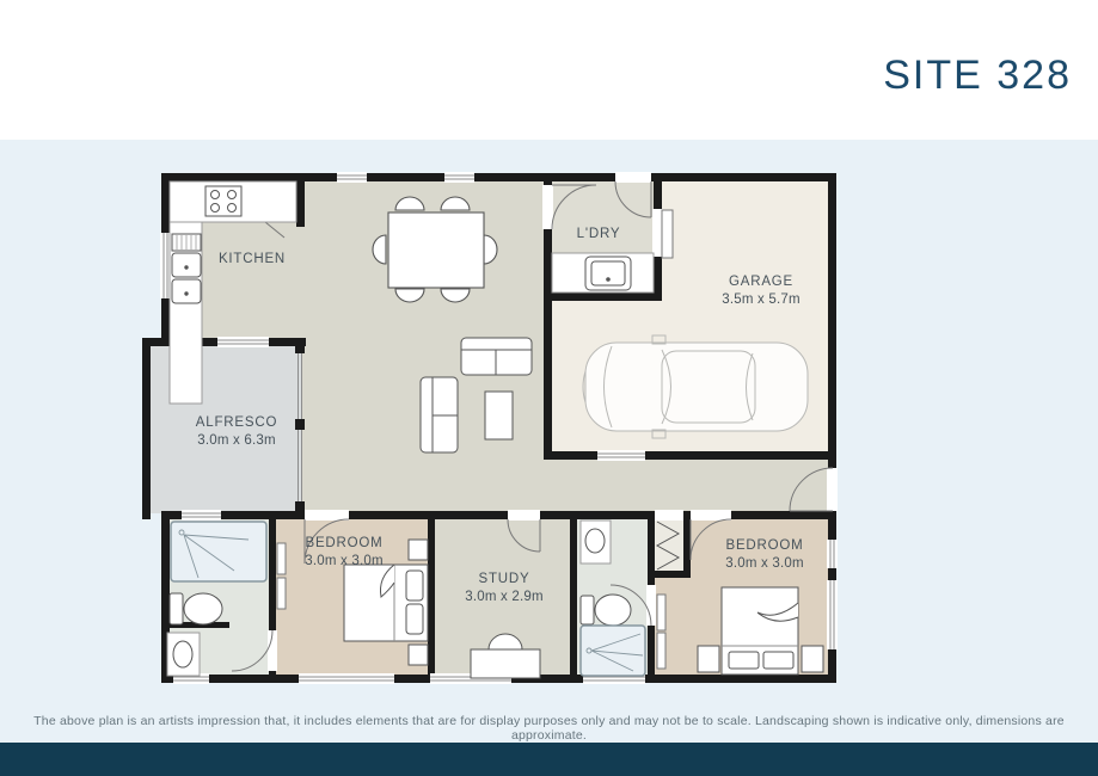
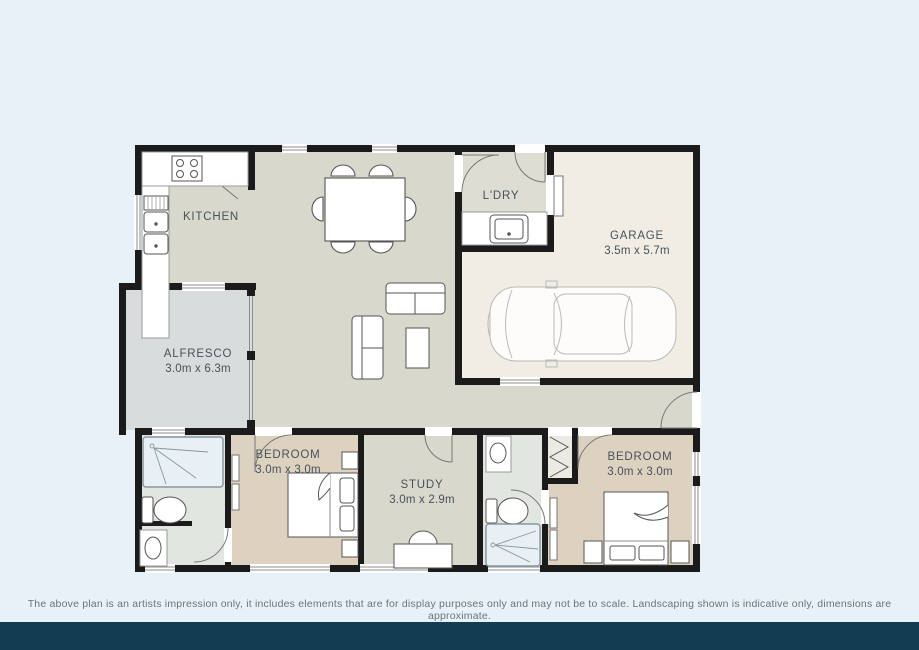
- SITE 328
  KITCHEN
  L'DRY
  GARAGE
  3.5m x 5.7m
  ALFRESCO
  3.0m x 6.3m
  BEDROOM
  3.0m x 3.0m
  STUDY
  3.0m x 2.9m
  BEDROOM
  3.0m x 3.0m
- The above plan is an artists impression that, it includes elements that are for display purposes only and may not be to scale. Landscaping shown is indicative only, dimensions are approximate.
+ The above plan is an artists impression only, it includes elements that are for display purposes only and may not be to scale. Landscaping shown is indicative only, dimensions are approximate.
